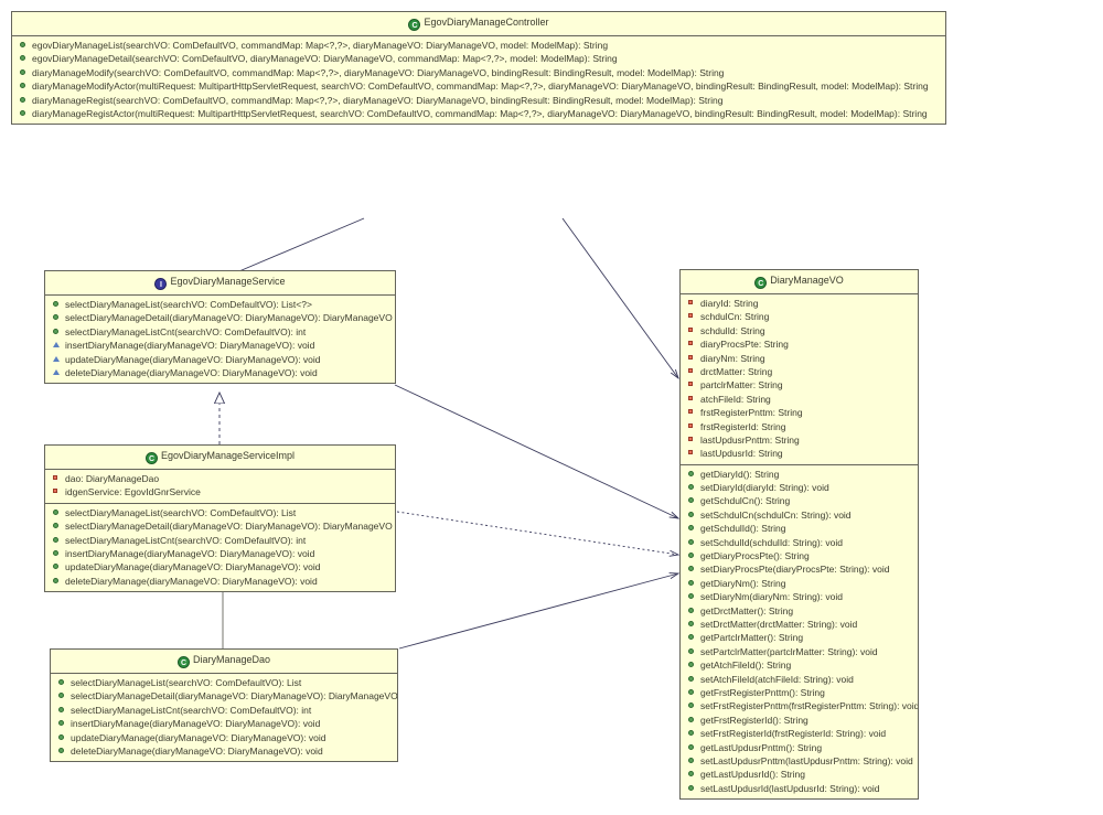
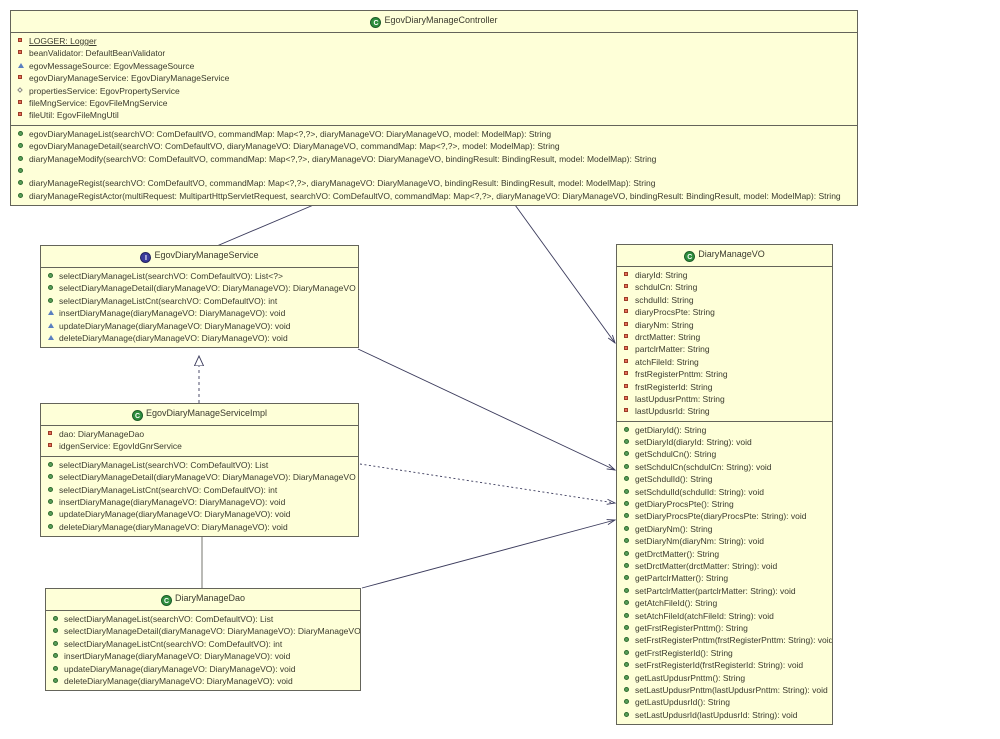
  EgovDiaryManageController
+ LOGGER: Logger
+ beanValidator: DefaultBeanValidator
+ egovMessageSource: EgovMessageSource
+ egovDiaryManageService: EgovDiaryManageService
+ propertiesService: EgovPropertyService
+ fileMngService: EgovFileMngService
+ fileUtil: EgovFileMngUtil
  egovDiaryManageList(searchVO: ComDefaultVO, commandMap: Map<?,?>, diaryManageVO: DiaryManageVO, model: ModelMap): String
  egovDiaryManageDetail(searchVO: ComDefaultVO, diaryManageVO: DiaryManageVO, commandMap: Map<?,?>, model: ModelMap): String
  diaryManageModify(searchVO: ComDefaultVO, commandMap: Map<?,?>, diaryManageVO: DiaryManageVO, bindingResult: BindingResult, model: ModelMap): String
- diaryManageModifyActor(multiRequest: MultipartHttpServletRequest, searchVO: ComDefaultVO, commandMap: Map<?,?>, diaryManageVO: DiaryManageVO, bindingResult: BindingResult, model: ModelMap): String
  diaryManageRegist(searchVO: ComDefaultVO, commandMap: Map<?,?>, diaryManageVO: DiaryManageVO, bindingResult: BindingResult, model: ModelMap): String
  diaryManageRegistActor(multiRequest: MultipartHttpServletRequest, searchVO: ComDefaultVO, commandMap: Map<?,?>, diaryManageVO: DiaryManageVO, bindingResult: BindingResult, model: ModelMap): String
  EgovDiaryManageService
  selectDiaryManageList(searchVO: ComDefaultVO): List<?>
  selectDiaryManageDetail(diaryManageVO: DiaryManageVO): DiaryManageVO
  selectDiaryManageListCnt(searchVO: ComDefaultVO): int
  insertDiaryManage(diaryManageVO: DiaryManageVO): void
  updateDiaryManage(diaryManageVO: DiaryManageVO): void
  deleteDiaryManage(diaryManageVO: DiaryManageVO): void
  EgovDiaryManageServiceImpl
  dao: DiaryManageDao
  idgenService: EgovIdGnrService
  selectDiaryManageList(searchVO: ComDefaultVO): List
  selectDiaryManageDetail(diaryManageVO: DiaryManageVO): DiaryManageVO
  selectDiaryManageListCnt(searchVO: ComDefaultVO): int
  insertDiaryManage(diaryManageVO: DiaryManageVO): void
  updateDiaryManage(diaryManageVO: DiaryManageVO): void
  deleteDiaryManage(diaryManageVO: DiaryManageVO): void
  DiaryManageDao
  selectDiaryManageList(searchVO: ComDefaultVO): List
  selectDiaryManageDetail(diaryManageVO: DiaryManageVO): DiaryManageVO
  selectDiaryManageListCnt(searchVO: ComDefaultVO): int
  insertDiaryManage(diaryManageVO: DiaryManageVO): void
  updateDiaryManage(diaryManageVO: DiaryManageVO): void
  deleteDiaryManage(diaryManageVO: DiaryManageVO): void
  DiaryManageVO
  diaryId: String
  schdulCn: String
  schdulId: String
  diaryProcsPte: String
  diaryNm: String
  drctMatter: String
  partclrMatter: String
  atchFileId: String
  frstRegisterPnttm: String
  frstRegisterId: String
  lastUpdusrPnttm: String
  lastUpdusrId: String
  getDiaryId(): String
  setDiaryId(diaryId: String): void
  getSchdulCn(): String
  setSchdulCn(schdulCn: String): void
  getSchdulId(): String
  setSchdulId(schdulId: String): void
  getDiaryProcsPte(): String
  setDiaryProcsPte(diaryProcsPte: String): void
  getDiaryNm(): String
  setDiaryNm(diaryNm: String): void
  getDrctMatter(): String
  setDrctMatter(drctMatter: String): void
  getPartclrMatter(): String
  setPartclrMatter(partclrMatter: String): void
  getAtchFileId(): String
  setAtchFileId(atchFileId: String): void
  getFrstRegisterPnttm(): String
  setFrstRegisterPnttm(frstRegisterPnttm: String): void
  getFrstRegisterId(): String
  setFrstRegisterId(frstRegisterId: String): void
  getLastUpdusrPnttm(): String
  setLastUpdusrPnttm(lastUpdusrPnttm: String): void
  getLastUpdusrId(): String
  setLastUpdusrId(lastUpdusrId: String): void
